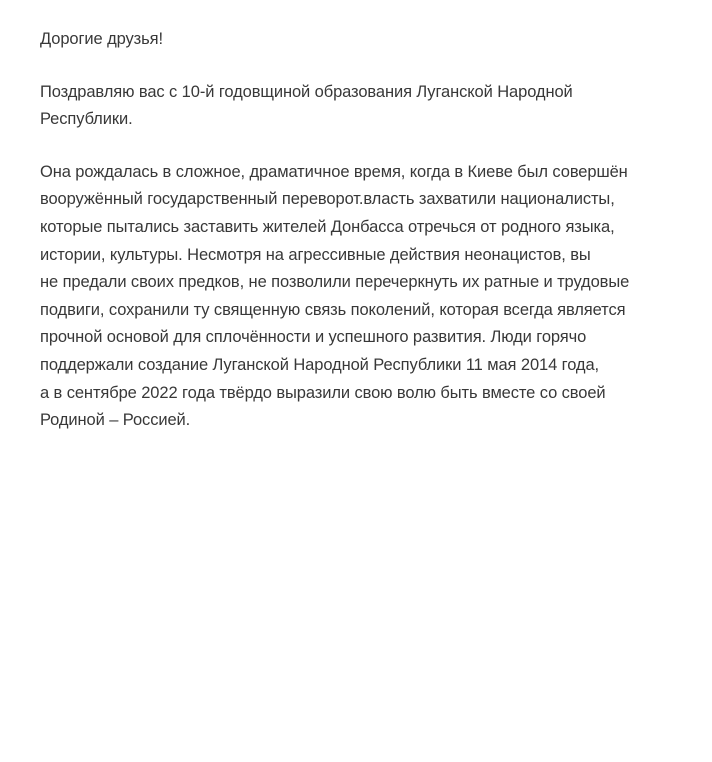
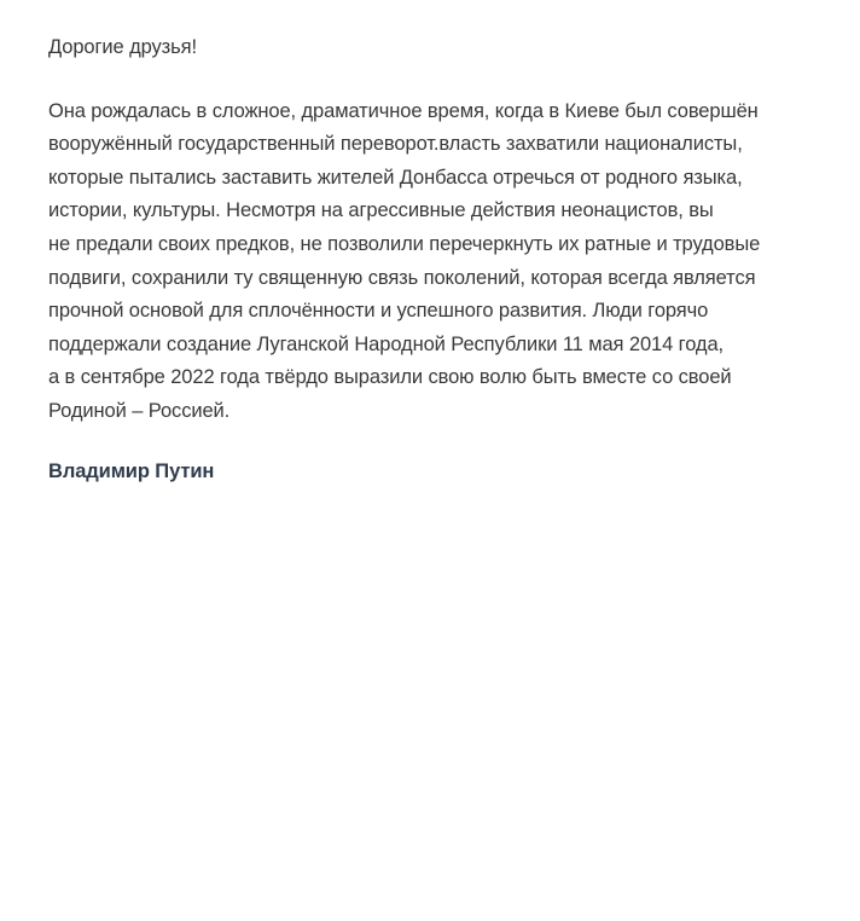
  Дорогие друзья!
- Поздравляю вас с 10-й годовщиной образования Луганской Народной
- Республики.
  Она рождалась в сложное, драматичное время, когда в Киеве был совершён
  вооружённый государственный переворот.власть захватили националисты,
  которые пытались заставить жителей Донбасса отречься от родного языка,
  истории, культуры. Несмотря на агрессивные действия неонацистов, вы
  не предали своих предков, не позволили перечеркнуть их ратные и трудовые
  подвиги, сохранили ту священную связь поколений, которая всегда является
  прочной основой для сплочённости и успешного развития. Люди горячо
  поддержали создание Луганской Народной Республики 11 мая 2014 года,
  а в сентябре 2022 года твёрдо выразили свою волю быть вместе со своей
  Родиной – Россией.
+ Владимир Путин
